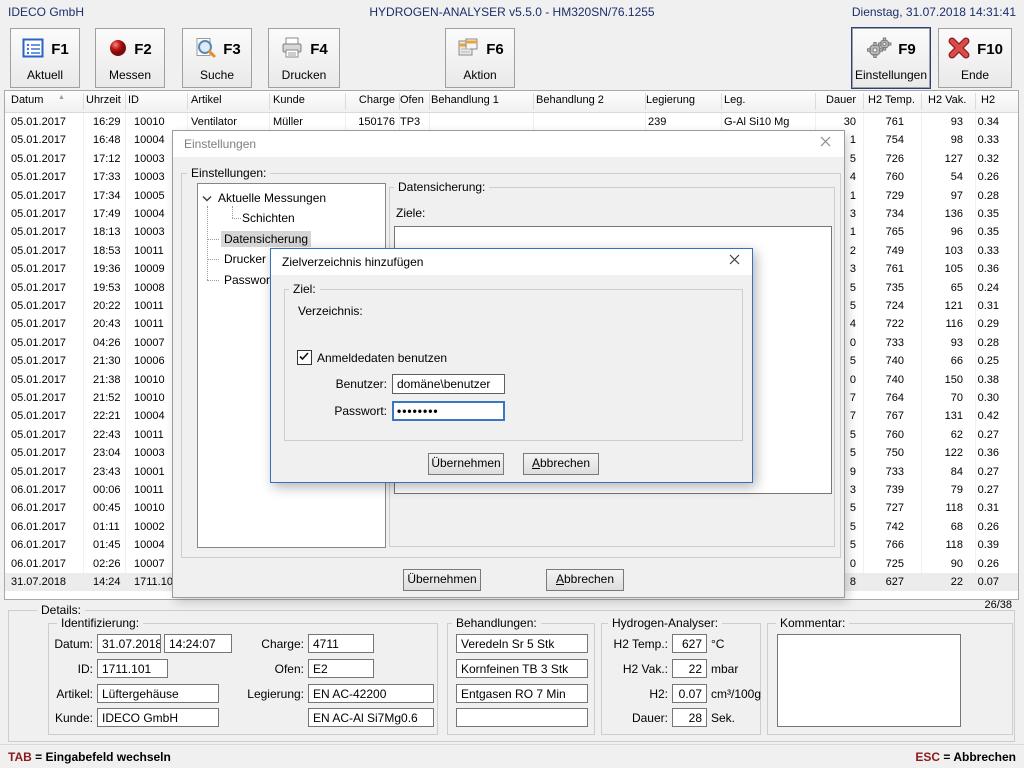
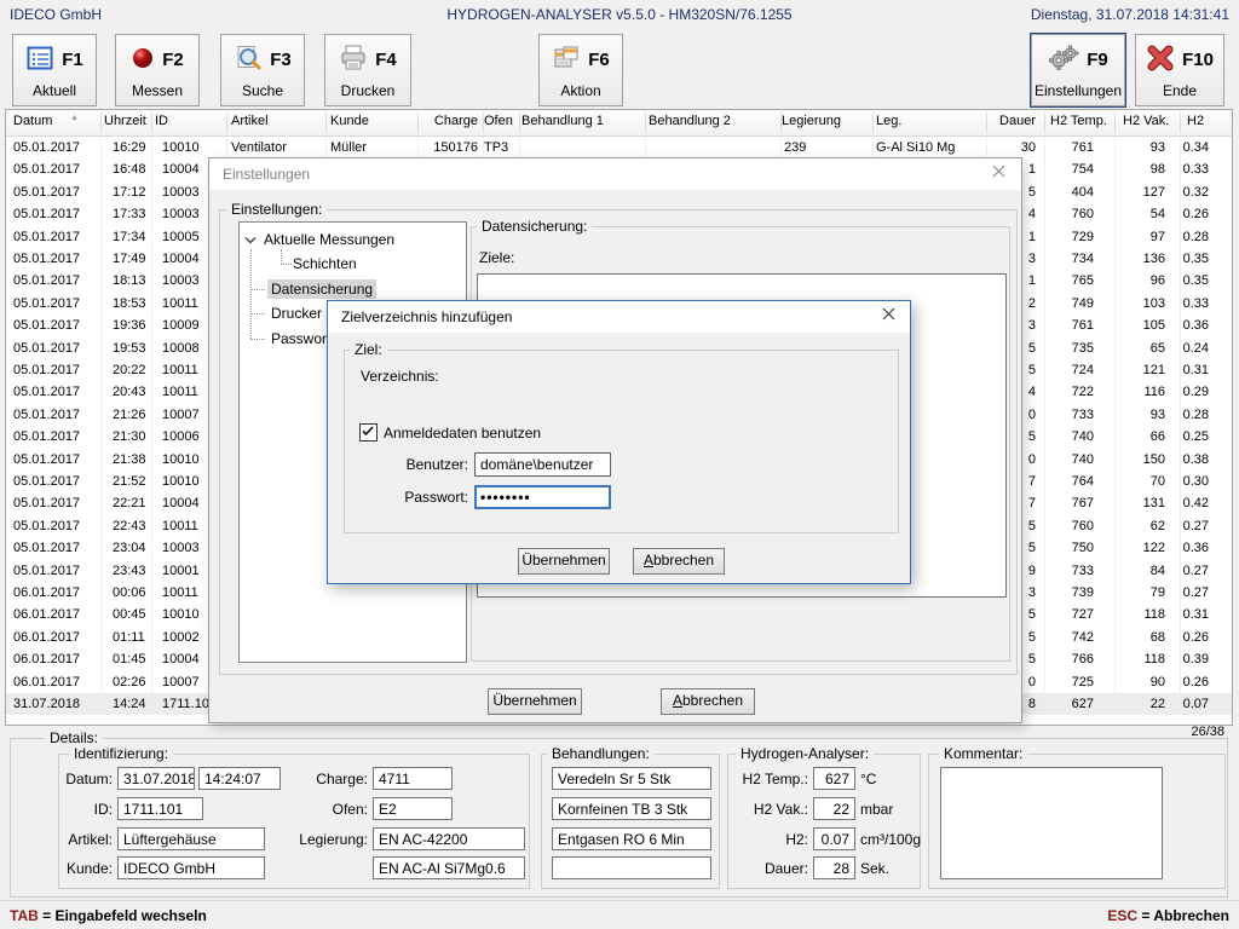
  IDECO GmbH
  HYDROGEN-ANALYSER v5.5.0 - HM320SN/76.1255
  Dienstag, 31.07.2018 14:31:41
  F1
  Aktuell
  F2
  Messen
  F3
  Suche
  F4
  Drucken
  F6
  Aktion
  F9
  Einstellungen
  F10
  Ende
  Datum
  Uhrzeit
  ID
  Artikel
  Kunde
  Charge
  Ofen
  Behandlung 1
  Behandlung 2
  Legierung
  Leg.
  Dauer
  H2 Temp.
  H2 Vak.
  H2
  05.01.2017
  16:29
  10010
  Ventilator
  Müller
  150176
  TP3
  239
  G-Al Si10 Mg
  30
  761
  93
  0.34
  05.01.2017
  16:48
  10004
  1
  754
  98
  0.33
  05.01.2017
  17:12
  10003
  5
- 726
+ 404
  127
  0.32
  05.01.2017
  17:33
  10003
  4
  760
  54
  0.26
  05.01.2017
  17:34
  10005
  1
  729
  97
  0.28
  05.01.2017
  17:49
  10004
  3
  734
  136
  0.35
  05.01.2017
  18:13
  10003
  1
  765
  96
  0.35
  05.01.2017
  18:53
  10011
  2
  749
  103
  0.33
  05.01.2017
  19:36
  10009
  3
  761
  105
  0.36
  05.01.2017
  19:53
  10008
  5
  735
  65
  0.24
  05.01.2017
  20:22
  10011
  5
  724
  121
  0.31
  05.01.2017
  20:43
  10011
  4
  722
  116
  0.29
  05.01.2017
- 04:26
+ 21:26
  10007
  0
  733
  93
  0.28
  05.01.2017
  21:30
  10006
  5
  740
  66
  0.25
  05.01.2017
  21:38
  10010
  0
  740
  150
  0.38
  05.01.2017
  21:52
  10010
  7
  764
  70
  0.30
  05.01.2017
  22:21
  10004
  7
  767
  131
  0.42
  05.01.2017
  22:43
  10011
  5
  760
  62
  0.27
  05.01.2017
  23:04
  10003
  5
  750
  122
  0.36
  05.01.2017
  23:43
  10001
  9
  733
  84
  0.27
  06.01.2017
  00:06
  10011
  3
  739
  79
  0.27
  06.01.2017
  00:45
  10010
  5
  727
  118
  0.31
  06.01.2017
  01:11
  10002
  5
  742
  68
  0.26
  06.01.2017
  01:45
  10004
  5
  766
  118
  0.39
  06.01.2017
  02:26
  10007
  0
  725
  90
  0.26
  31.07.2018
  14:24
  1711.10
  8
  627
  22
  0.07
  26/38
  Details:
  Identifizierung:
  Datum:
  31.07.2018
  14:24:07
  ID:
  1711.101
  Artikel:
  Lüftergehäuse
  Kunde:
  IDECO GmbH
  Charge:
  4711
  Ofen:
  E2
  Legierung:
  EN AC-42200
  EN AC-Al Si7Mg0.6
  Behandlungen:
  Veredeln Sr 5 Stk
  Kornfeinen TB 3 Stk
- Entgasen RO 7 Min
+ Entgasen RO 6 Min
  Hydrogen-Analyser:
  H2 Temp.:
  627
  °C
  H2 Vak.:
  22
  mbar
  H2:
  0.07
  cm³/100g
  Dauer:
  28
  Sek.
  Kommentar:
  TAB = Eingabefeld wechseln
  ESC = Abbrechen
  Einstellungen
  Einstellungen:
  Aktuelle Messungen
  Schichten
  Datensicherung
  Drucker
  Datensicherung:
  Ziele:
  Übernehmen
  Abbrechen
  Zielverzeichnis hinzufügen
  Ziel:
  Verzeichnis:
  Anmeldedaten benutzen
  Benutzer:
  domäne\benutzer
  Passwort:
  ••••••••
  Übernehmen
  Abbrechen
